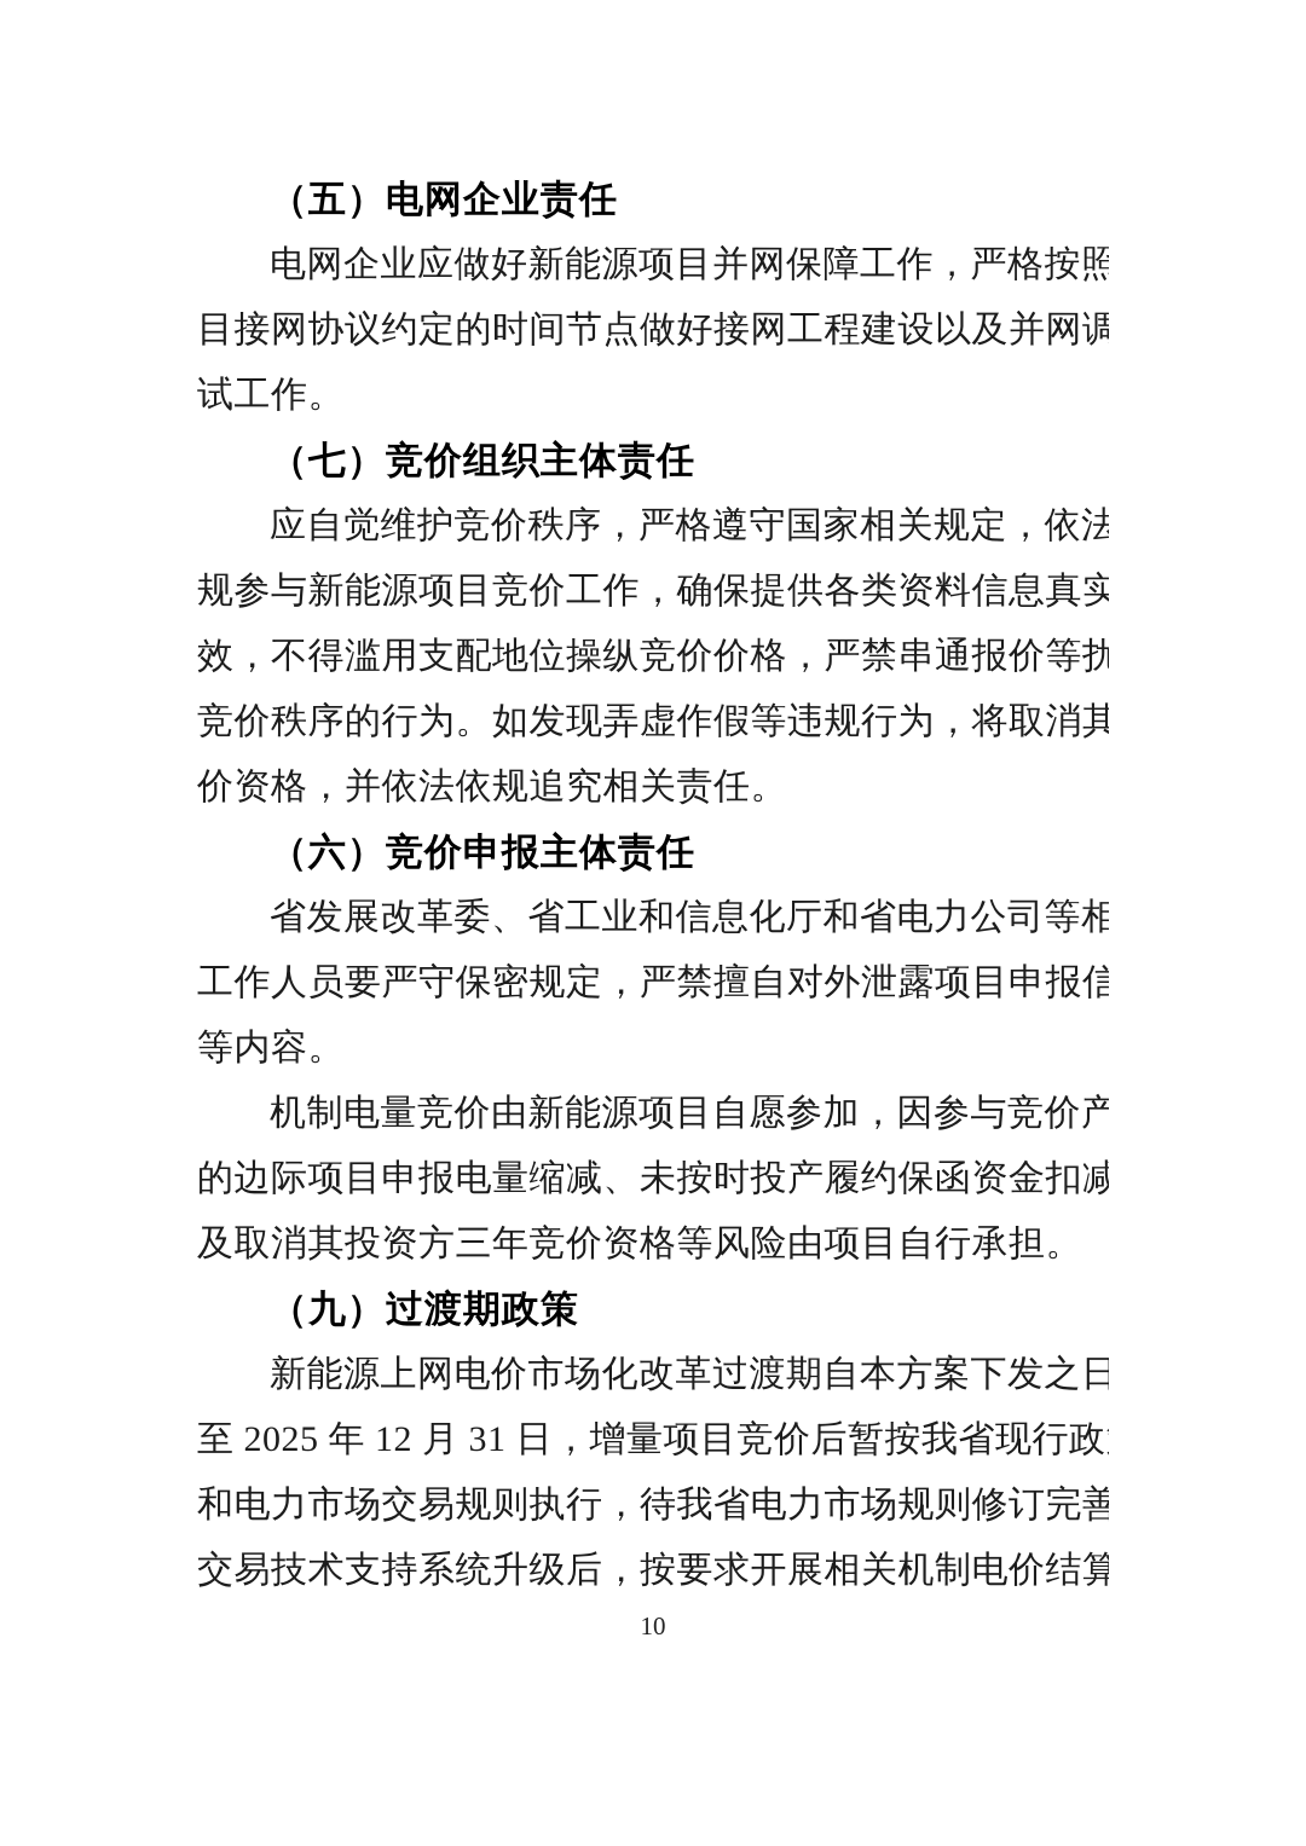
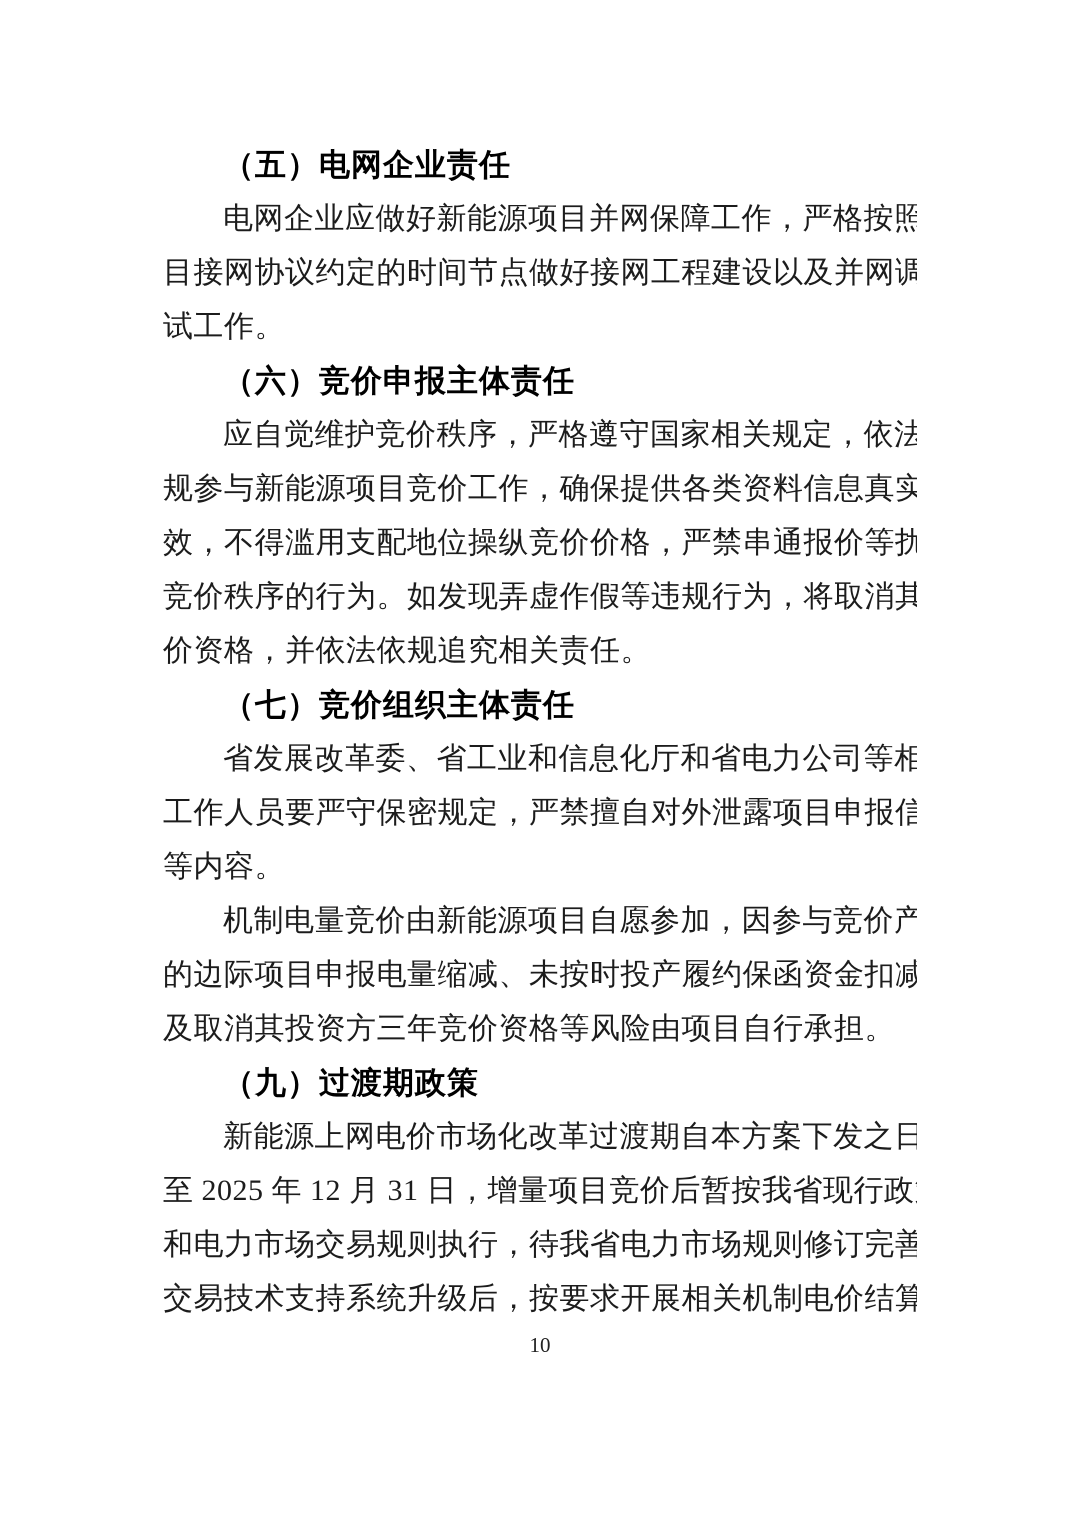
  （五）电网企业责任
  电网企业应做好新能源项目并网保障工作，严格按照
  目接网协议约定的时间节点做好接网工程建设以及并网调
  试工作。
- （七）竞价组织主体责任
+ （六）竞价申报主体责任
  应自觉维护竞价秩序，严格遵守国家相关规定，依法
  规参与新能源项目竞价工作，确保提供各类资料信息真实
  效，不得滥用支配地位操纵竞价价格，严禁串通报价等扰
  竞价秩序的行为。如发现弄虚作假等违规行为，将取消其
  价资格，并依法依规追究相关责任。
- （六）竞价申报主体责任
+ （七）竞价组织主体责任
  省发展改革委、省工业和信息化厅和省电力公司等相
  工作人员要严守保密规定，严禁擅自对外泄露项目申报信
  等内容。
  机制电量竞价由新能源项目自愿参加，因参与竞价产
  的边际项目申报电量缩减、未按时投产履约保函资金扣减
  及取消其投资方三年竞价资格等风险由项目自行承担。
  （九）过渡期政策
  新能源上网电价市场化改革过渡期自本方案下发之日
  至 2025 年 12 月 31 日，增量项目竞价后暂按我省现行政
  和电力市场交易规则执行，待我省电力市场规则修订完善
  交易技术支持系统升级后，按要求开展相关机制电价结算
  10
